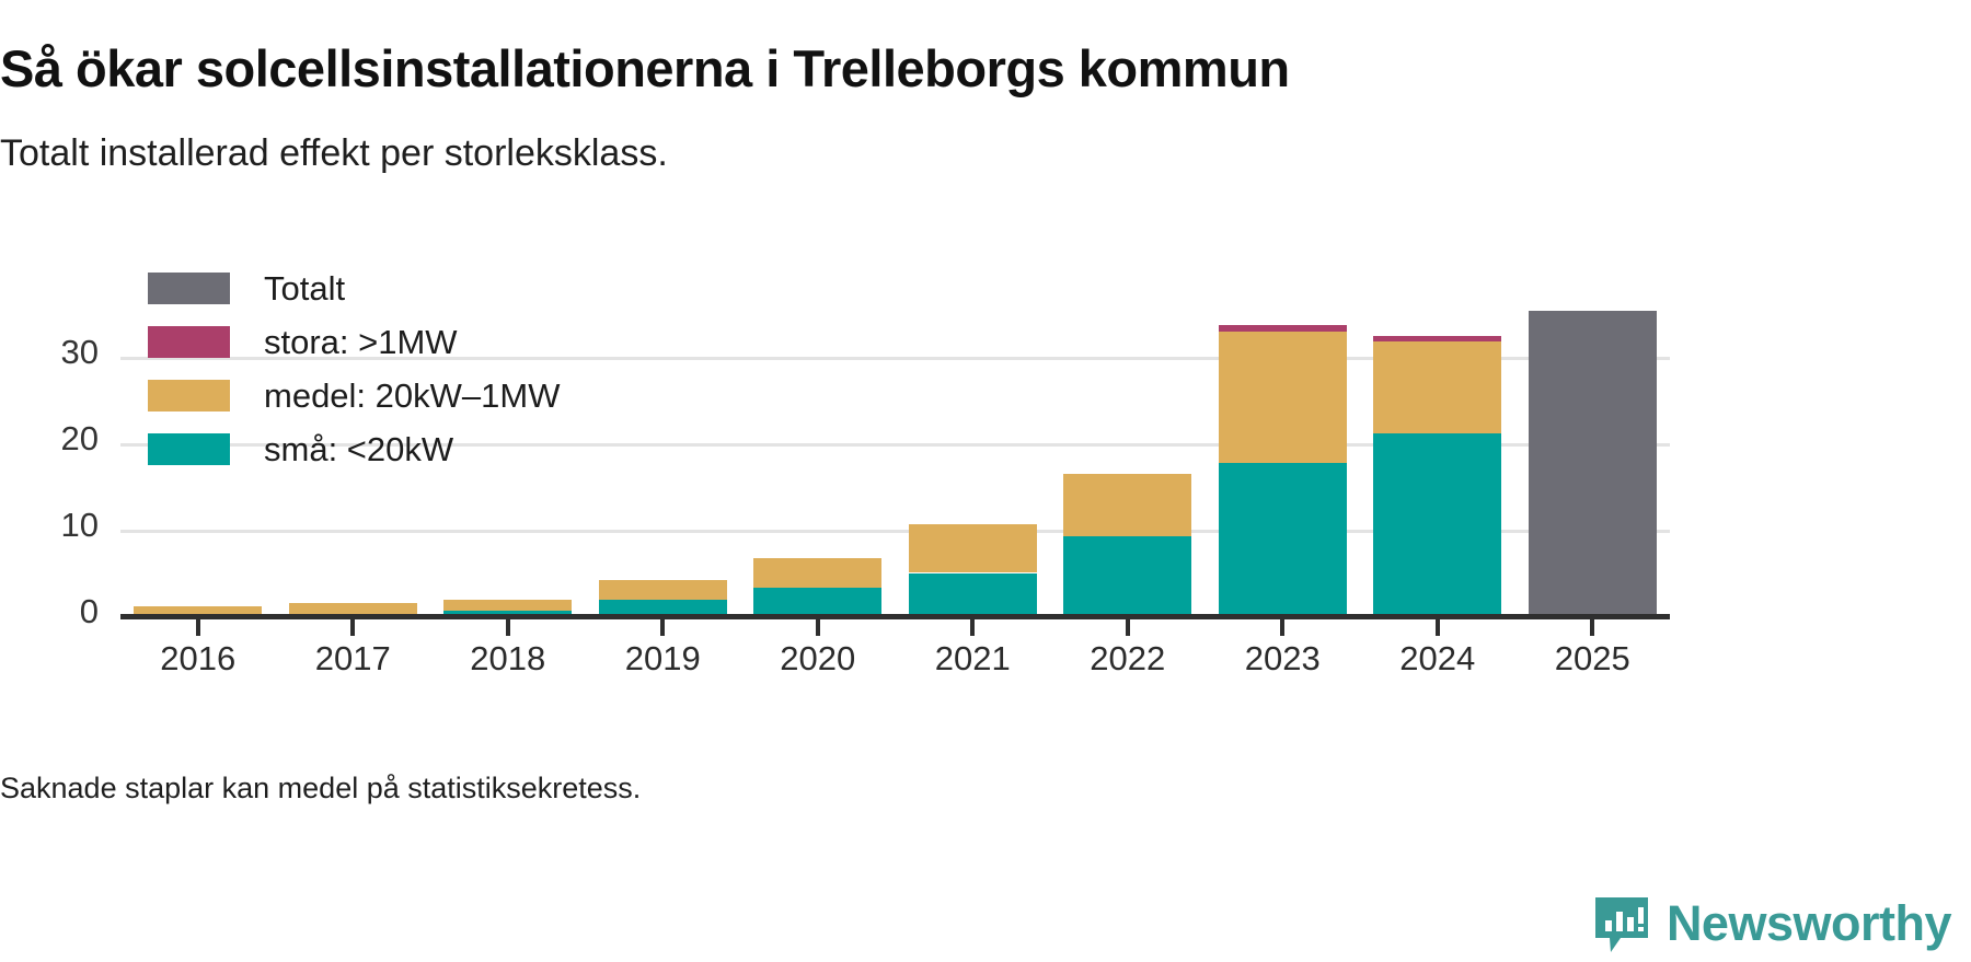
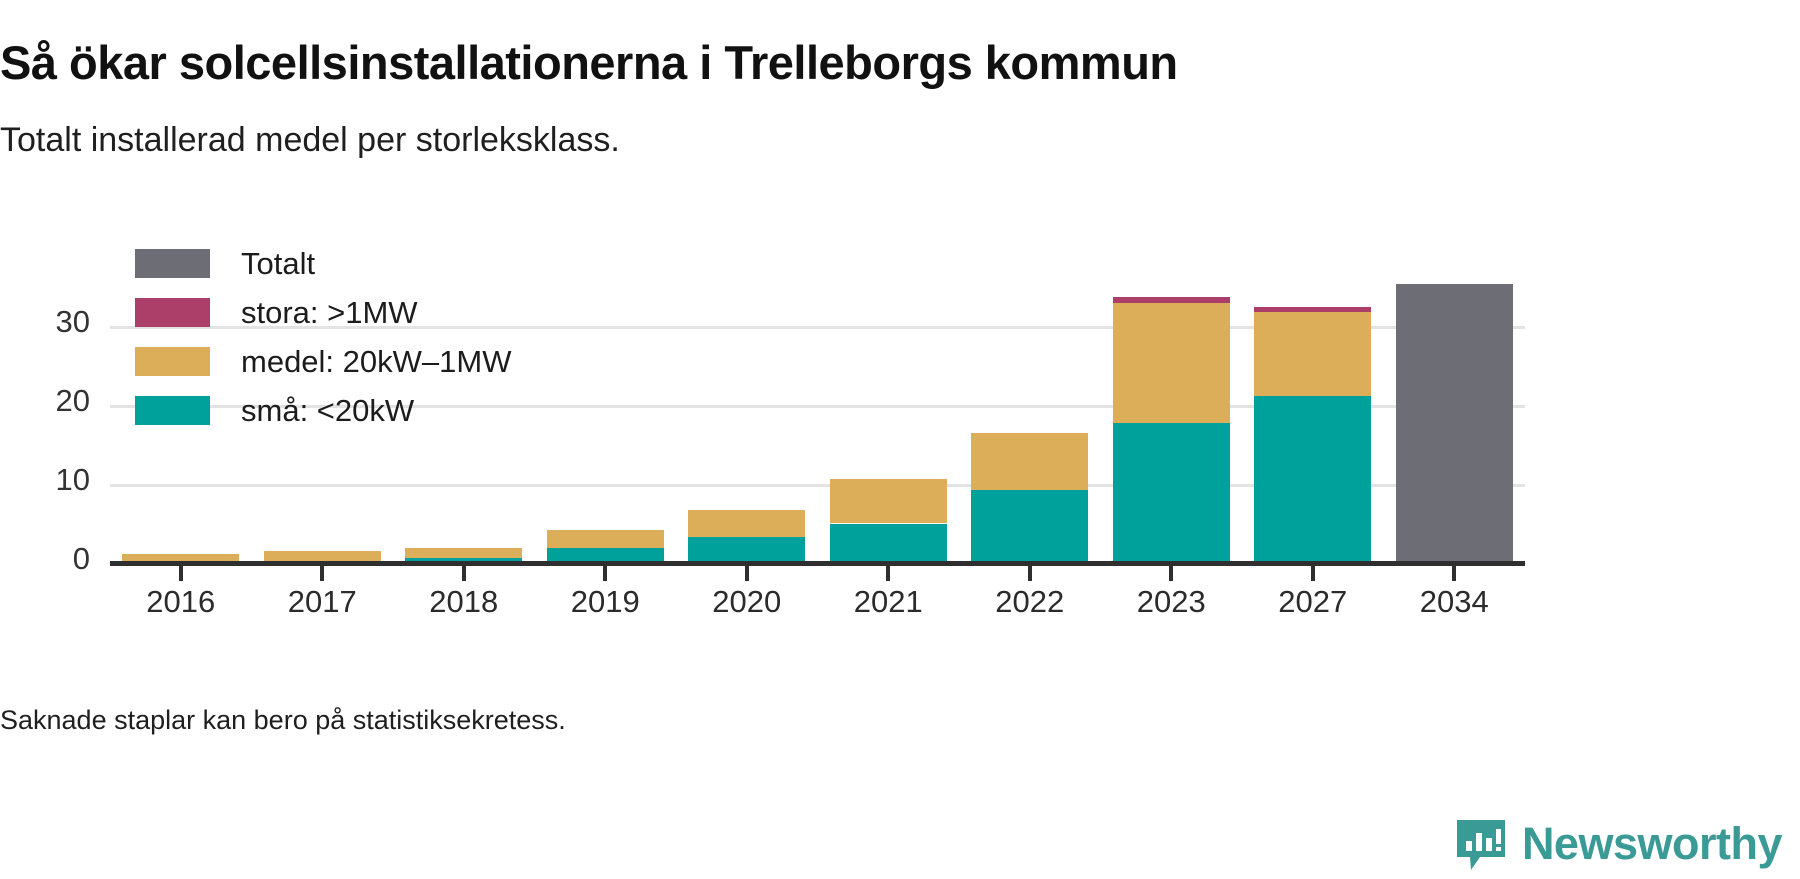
  Så ökar solcellsinstallationerna i Trelleborgs kommun
- Totalt installerad effekt per storleksklass.
+ Totalt installerad medel per storleksklass.
  0
  10
  20
  30
  2016
  2017
  2018
  2019
  2020
  2021
  2022
  2023
- 2024
+ 2027
- 2025
+ 2034
  Totalt
  stora: >1MW
  medel: 20kW–1MW
  små: <20kW
- Saknade staplar kan medel på statistiksekretess.
+ Saknade staplar kan bero på statistiksekretess.
  Newsworthy
